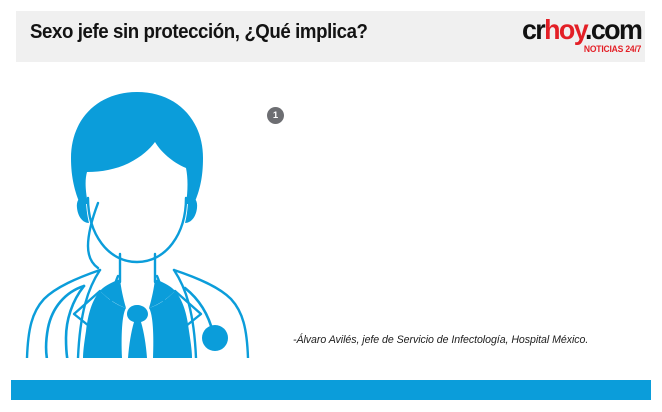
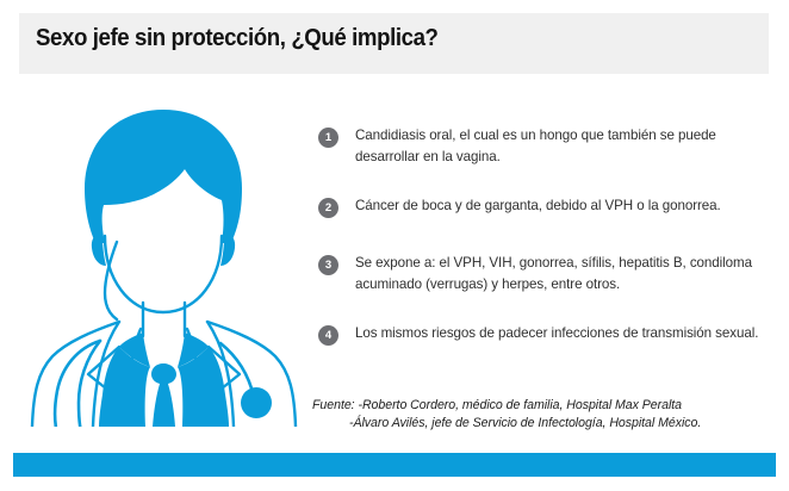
  Sexo jefe sin protección, ¿Qué implica?
- crhoy.com
- NOTICIAS 24/7
  1
+ Candidiasis oral, el cual es un hongo que también se puede desarrollar en la vagina.
+ 2
+ Cáncer de boca y de garganta, debido al VPH o la gonorrea.
+ 3
+ Se expone a: el VPH, VIH, gonorrea, sífilis, hepatitis B, condiloma acuminado (verrugas) y herpes, entre otros.
+ 4
+ Los mismos riesgos de padecer infecciones de transmisión sexual.
+ Fuente: -Roberto Cordero, médico de familia, Hospital Max Peralta
  -Álvaro Avilés, jefe de Servicio de Infectología, Hospital México.
